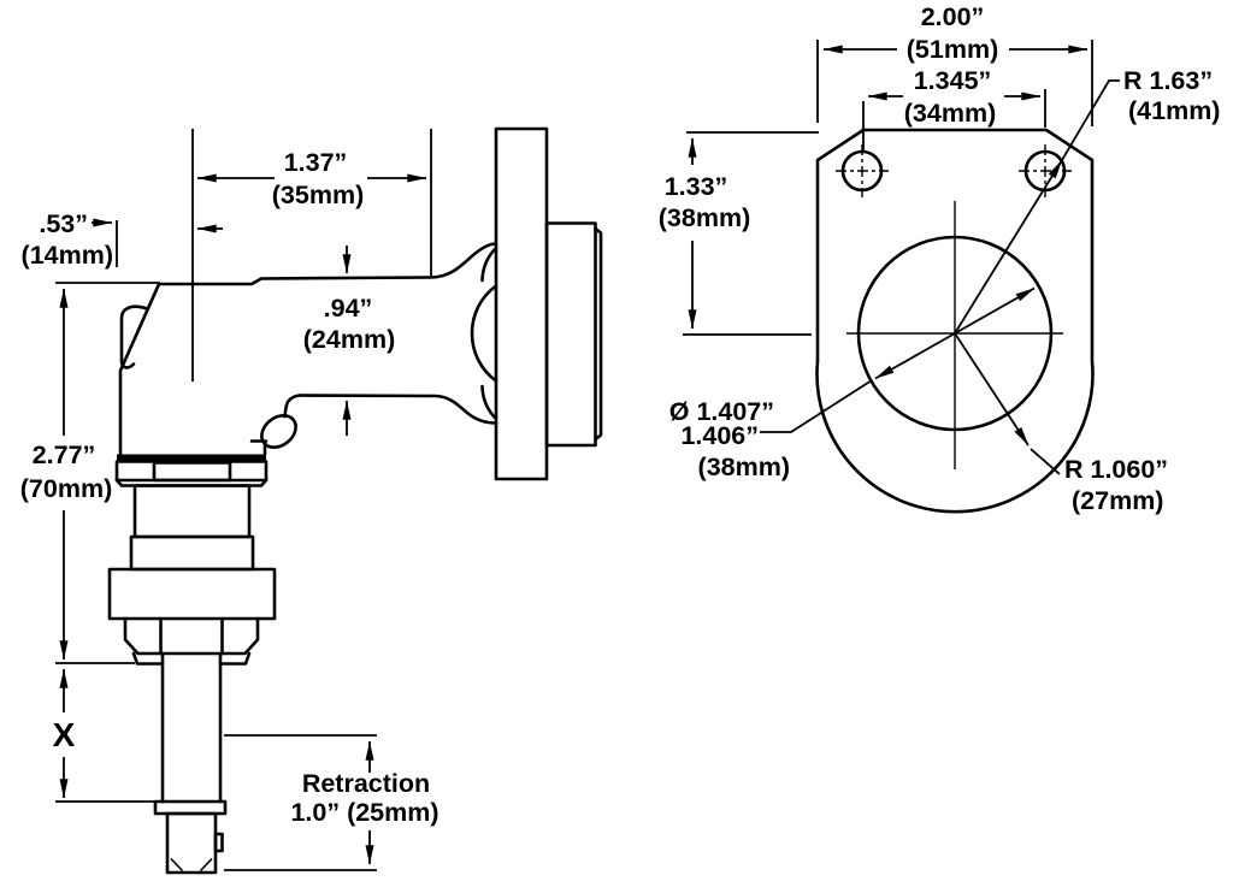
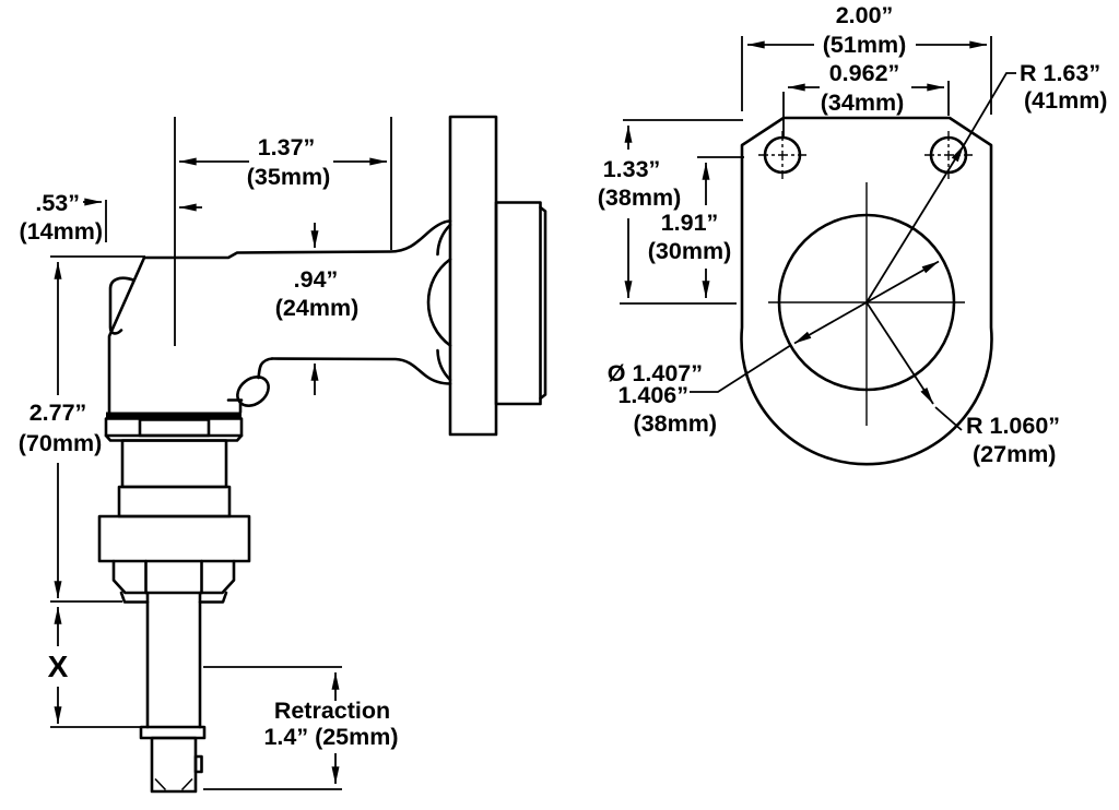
  1.37”
  (35mm)
  .53”
  (14mm)
  .94”
  (24mm)
  2.77”
  (70mm)
  X
  Retraction
- 1.0” (25mm)
+ 1.4” (25mm)
  2.00”
  (51mm)
- 1.345”
+ 0.962”
  (34mm)
  1.33”
  (38mm)
+ 1.91”
+ (30mm)
  R 1.63”
  (41mm)
  Ø 1.407”
  1.406”
  (38mm)
  R 1.060”
  (27mm)
